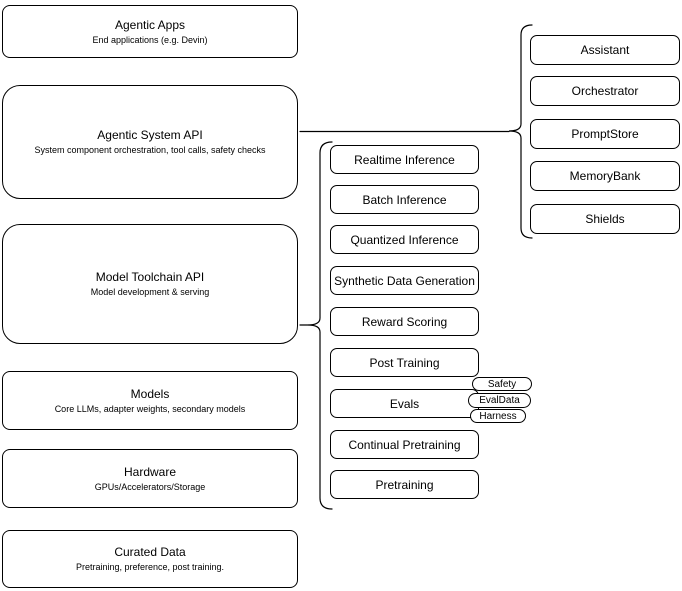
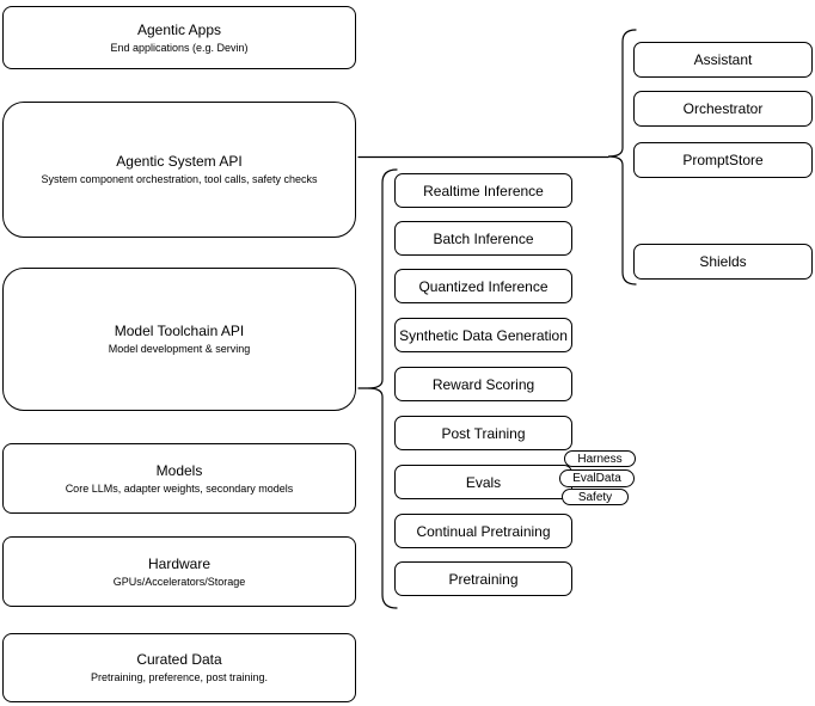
  Agentic Apps
  End applications (e.g. Devin)
  Agentic System API
  System component orchestration, tool calls, safety checks
  Model Toolchain API
  Model development & serving
  Models
  Core LLMs, adapter weights, secondary models
  Hardware
  GPUs/Accelerators/Storage
  Curated Data
  Pretraining, preference, post training.
  Realtime Inference
  Batch Inference
  Quantized Inference
  Synthetic Data Generation
  Reward Scoring
  Post Training
  Evals
  Continual Pretraining
  Pretraining
- Safety
+ Harness
  EvalData
- Harness
+ Safety
  Assistant
  Orchestrator
  PromptStore
- MemoryBank
  Shields
